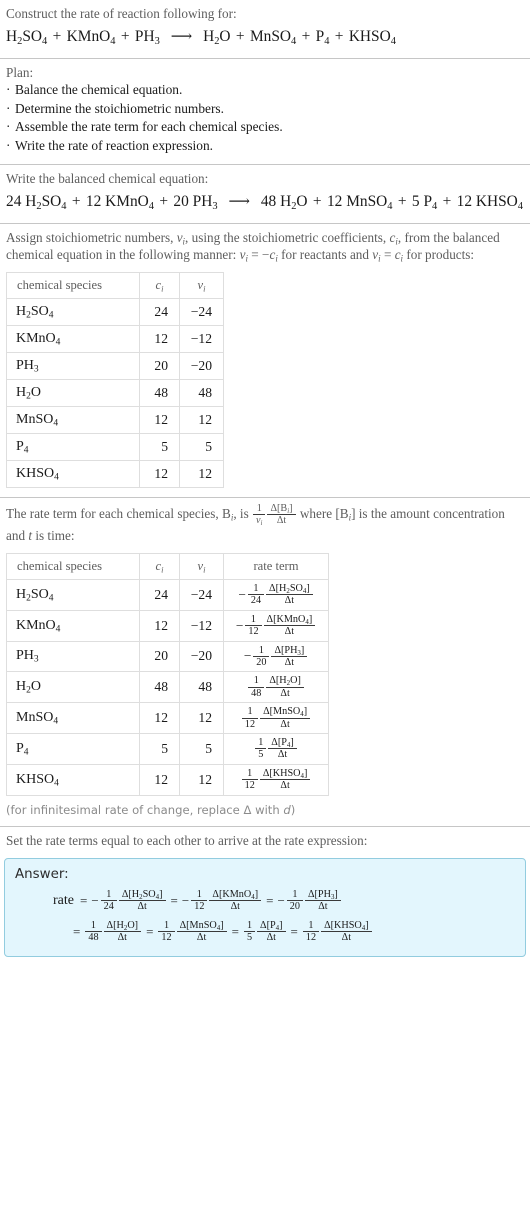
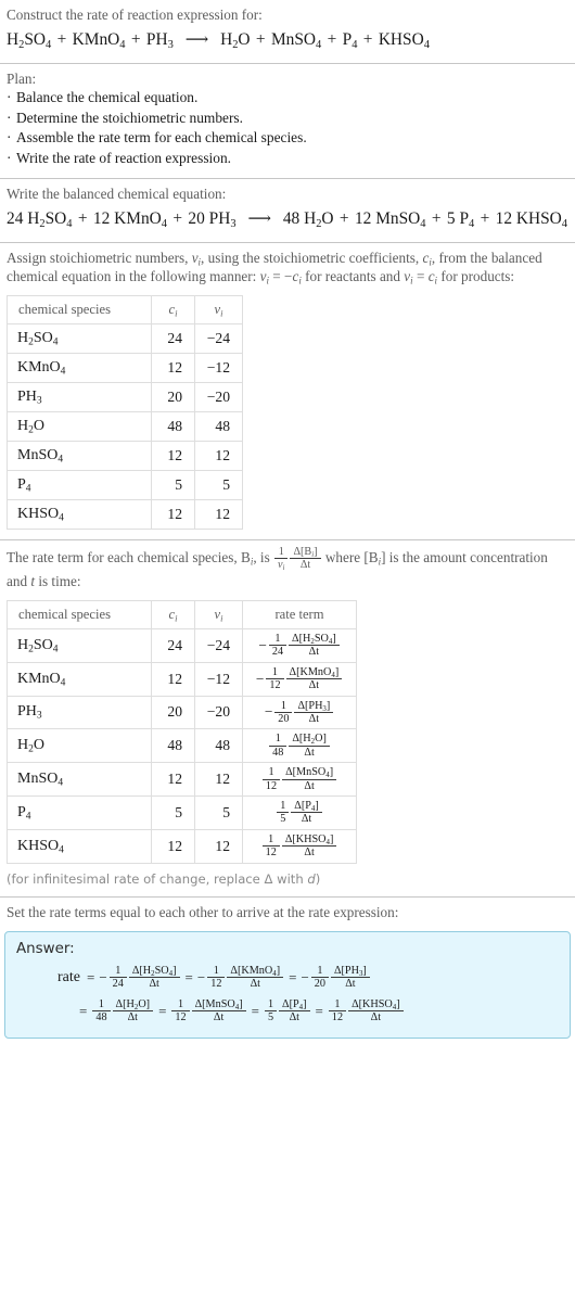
- Construct the rate of reaction following for:
+ Construct the rate of reaction expression for:
  H2SO4 + KMnO4 + PH3 ⟶ H2O + MnSO4 + P4 + KHSO4
  Plan:
  · Balance the chemical equation.
  · Determine the stoichiometric numbers.
  · Assemble the rate term for each chemical species.
  · Write the rate of reaction expression.
  Write the balanced chemical equation:
  24 H2SO4 + 12 KMnO4 + 20 PH3 ⟶ 48 H2O + 12 MnSO4 + 5 P4 + 12 KHSO4
  Assign stoichiometric numbers, νi, using the stoichiometric coefficients, ci, from the balanced chemical equation in the following manner: νi = −ci for reactants and νi = ci for products:
  chemical species	ci	νi
  H2SO4	24	−24
  KMnO4	12	−12
  PH3	20	−20
  H2O	48	48
  MnSO4	12	12
  P4	5	5
  KHSO4	12	12
  The rate term for each chemical species, Bi, is
  1
  Δ[B ]
  Δt
  where [Bi] is the amount concentration and t is time:
  chemical species	ci	νi	rate term
  H2SO4	24	−24	− 124Δ[H SO ]Δt
  KMnO4	12	−12	− 112Δ[KMnO ]Δt
  PH3	20	−20	− 120Δ[PH ]Δt
  H2O	48	48	148Δ[H O]Δt
  MnSO4	12	12	112Δ[MnSO ]Δt
  P4	5	5	15Δ[P ]Δt
  KHSO4	12	12	112Δ[KHSO ]Δt
  (for infinitesimal rate of change, replace Δ with d)
  Set the rate terms equal to each other to arrive at the rate expression:
  Answer:
  rate = −
  1
  24
  Δ[H SO ]
  Δt
  = −
  1
  12
  Δ[KMnO ]
  Δt
  = −
  1
  20
  Δ[PH ]
  Δt
  =
  1
  48
  Δ[H O]
  Δt
  =
  1
  12
  Δ[MnSO ]
  Δt
  =
  1
  5
  Δ[P ]
  Δt
  =
  1
  12
  Δ[KHSO ]
  Δt
